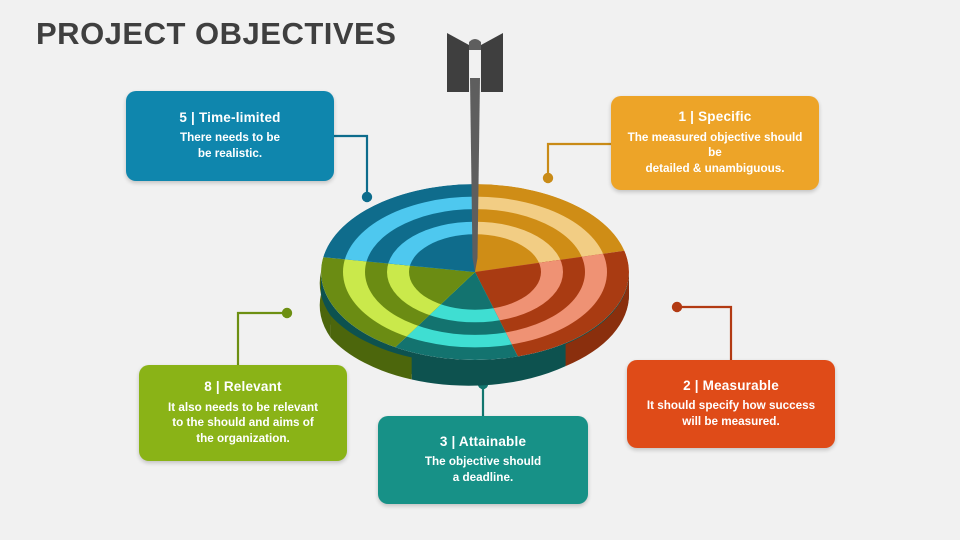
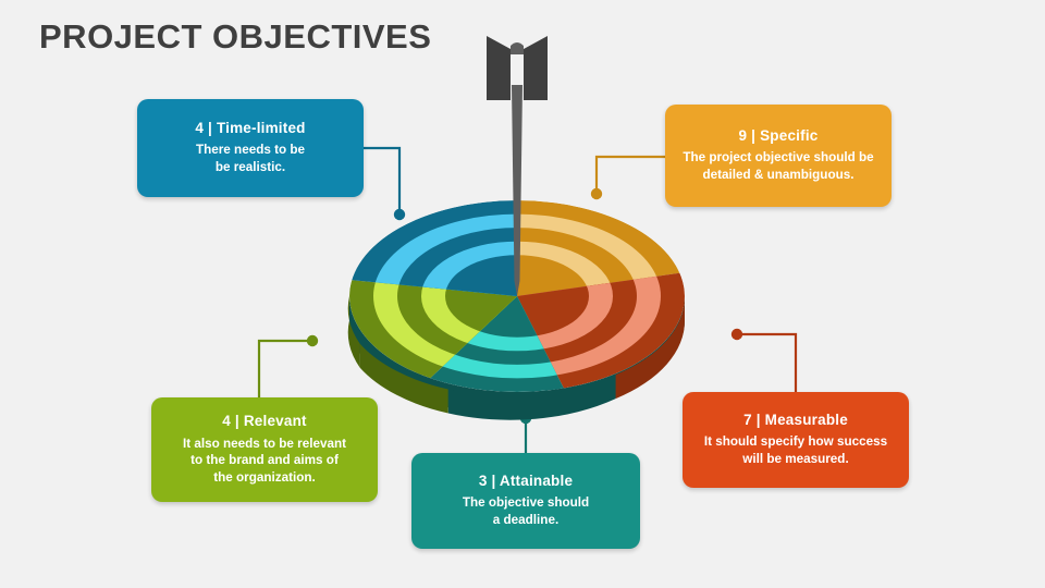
  PROJECT OBJECTIVES
- 5 | Time-limited
+ 4 | Time-limited
  There needs to be
  be realistic.
- 1 | Specific
+ 9 | Specific
- The measured objective should be
+ The project objective should be
  detailed & unambiguous.
- 2 | Measurable
+ 7 | Measurable
  It should specify how success
  will be measured.
  3 | Attainable
  The objective should
  a deadline.
- 8 | Relevant
+ 4 | Relevant
  It also needs to be relevant
- to the should and aims of
+ to the brand and aims of
  the organization.
